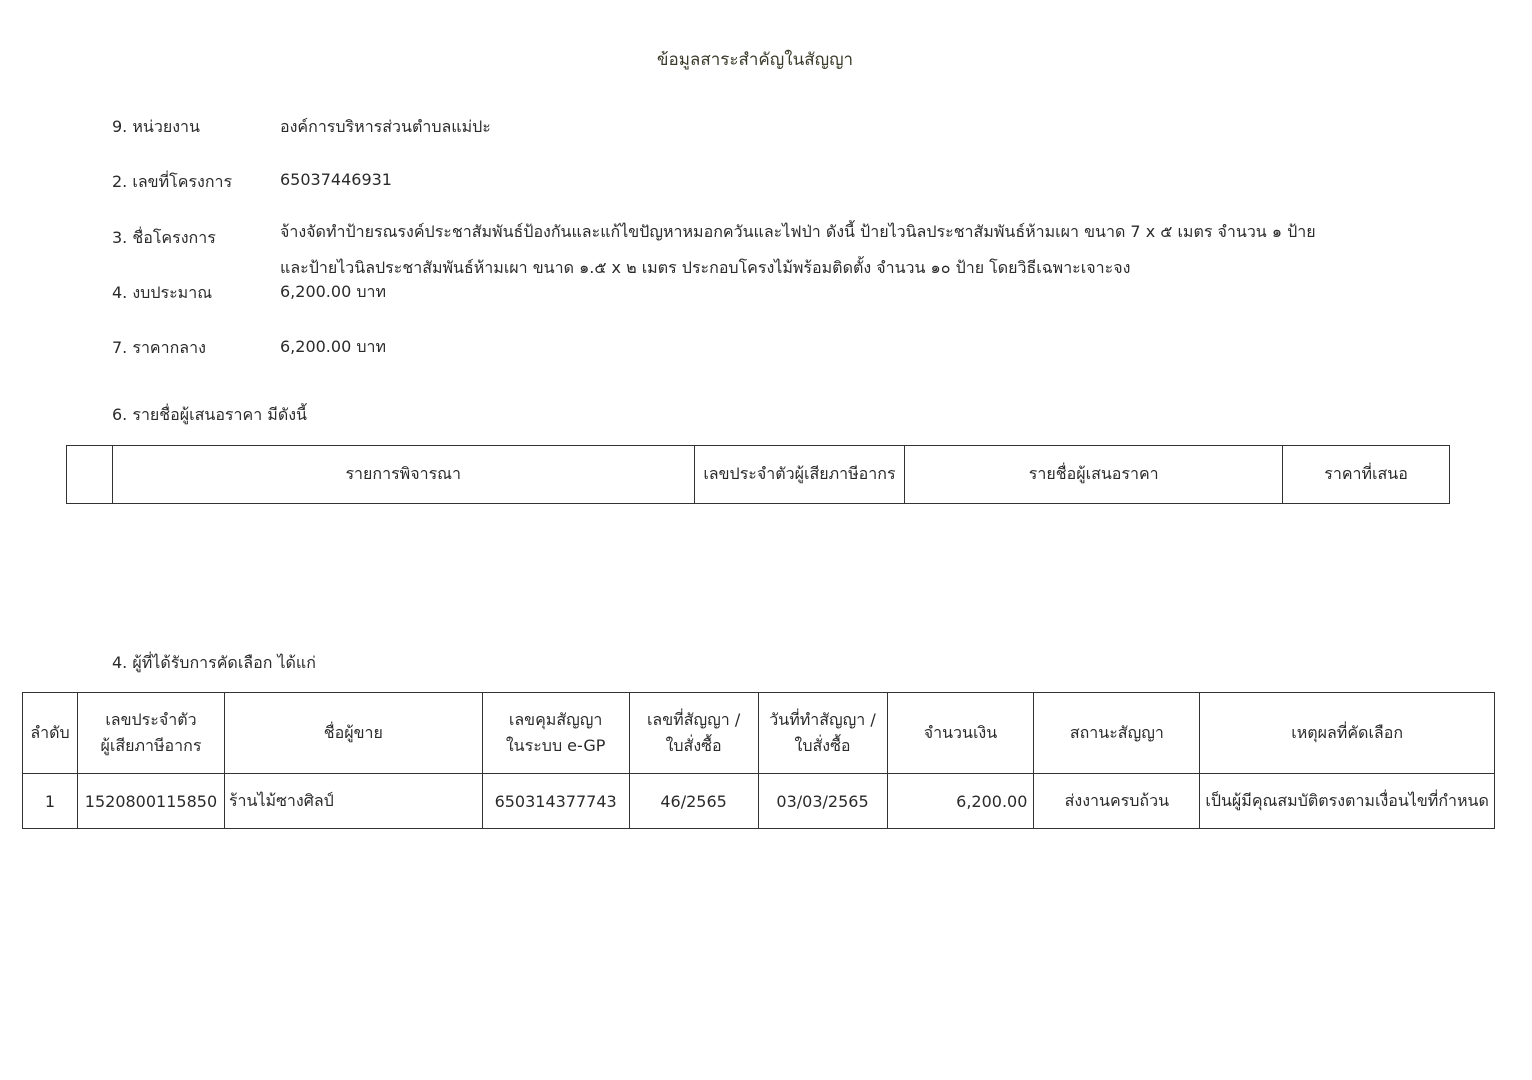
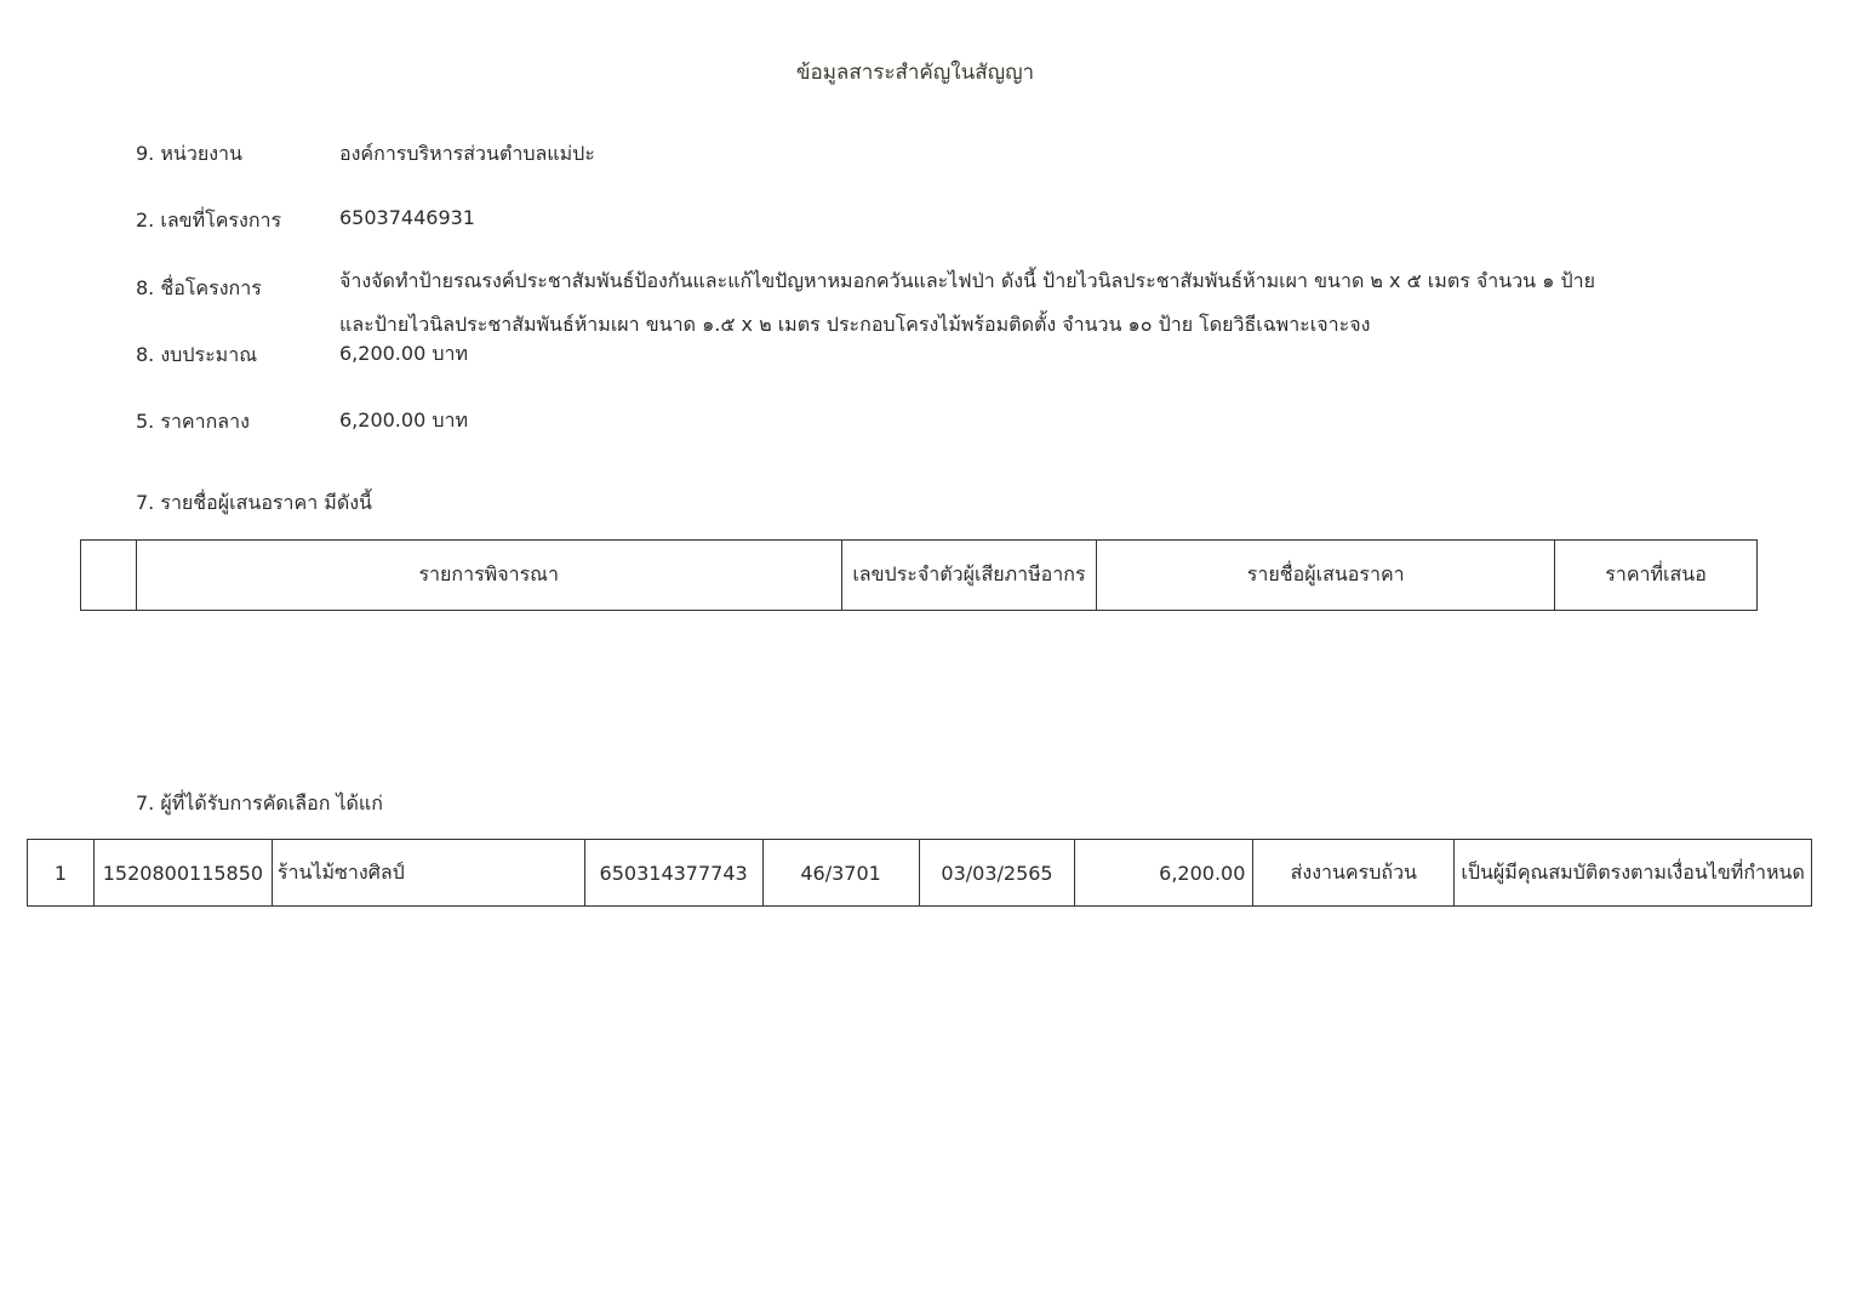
  ข้อมูลสาระสำคัญในสัญญา
  9. หน่วยงาน
  องค์การบริหารส่วนตำบลแม่ปะ
  2. เลขที่โครงการ
  65037446931
- 3. ชื่อโครงการ
+ 8. ชื่อโครงการ
- จ้างจัดทำป้ายรณรงค์ประชาสัมพันธ์ป้องกันและแก้ไขปัญหาหมอกควันและไฟป่า ดังนี้ ป้ายไวนิลประชาสัมพันธ์ห้ามเผา ขนาด 7 x ๕ เมตร จำนวน ๑ ป้าย
+ จ้างจัดทำป้ายรณรงค์ประชาสัมพันธ์ป้องกันและแก้ไขปัญหาหมอกควันและไฟป่า ดังนี้ ป้ายไวนิลประชาสัมพันธ์ห้ามเผา ขนาด ๒ x ๕ เมตร จำนวน ๑ ป้าย
  และป้ายไวนิลประชาสัมพันธ์ห้ามเผา ขนาด ๑.๕ x ๒ เมตร ประกอบโครงไม้พร้อมติดตั้ง จำนวน ๑๐ ป้าย โดยวิธีเฉพาะเจาะจง
- 4. งบประมาณ
+ 8. งบประมาณ
  6,200.00 บาท
- 7. ราคากลาง
+ 5. ราคากลาง
  6,200.00 บาท
- 6. รายชื่อผู้เสนอราคา มีดังนี้
+ 7. รายชื่อผู้เสนอราคา มีดังนี้
  	รายการพิจารณา	เลขประจำตัวผู้เสียภาษีอากร	รายชื่อผู้เสนอราคา	ราคาที่เสนอ
- 4. ผู้ที่ได้รับการคัดเลือก ได้แก่
+ 7. ผู้ที่ได้รับการคัดเลือก ได้แก่
- ลำดับ	เลขประจำตัว ผู้เสียภาษีอากร	ชื่อผู้ขาย	เลขคุมสัญญา ในระบบ e-GP	เลขที่สัญญา / ใบสั่งซื้อ	วันที่ทำสัญญา / ใบสั่งซื้อ	จำนวนเงิน	สถานะสัญญา	เหตุผลที่คัดเลือก
- 1	1520800115850	ร้านไม้ซางศิลป์	650314377743	46/2565	03/03/2565	6,200.00	ส่งงานครบถ้วน	เป็นผู้มีคุณสมบัติตรงตามเงื่อนไขที่กำหนด
+ 1	1520800115850	ร้านไม้ซางศิลป์	650314377743	46/3701	03/03/2565	6,200.00	ส่งงานครบถ้วน	เป็นผู้มีคุณสมบัติตรงตามเงื่อนไขที่กำหนด
